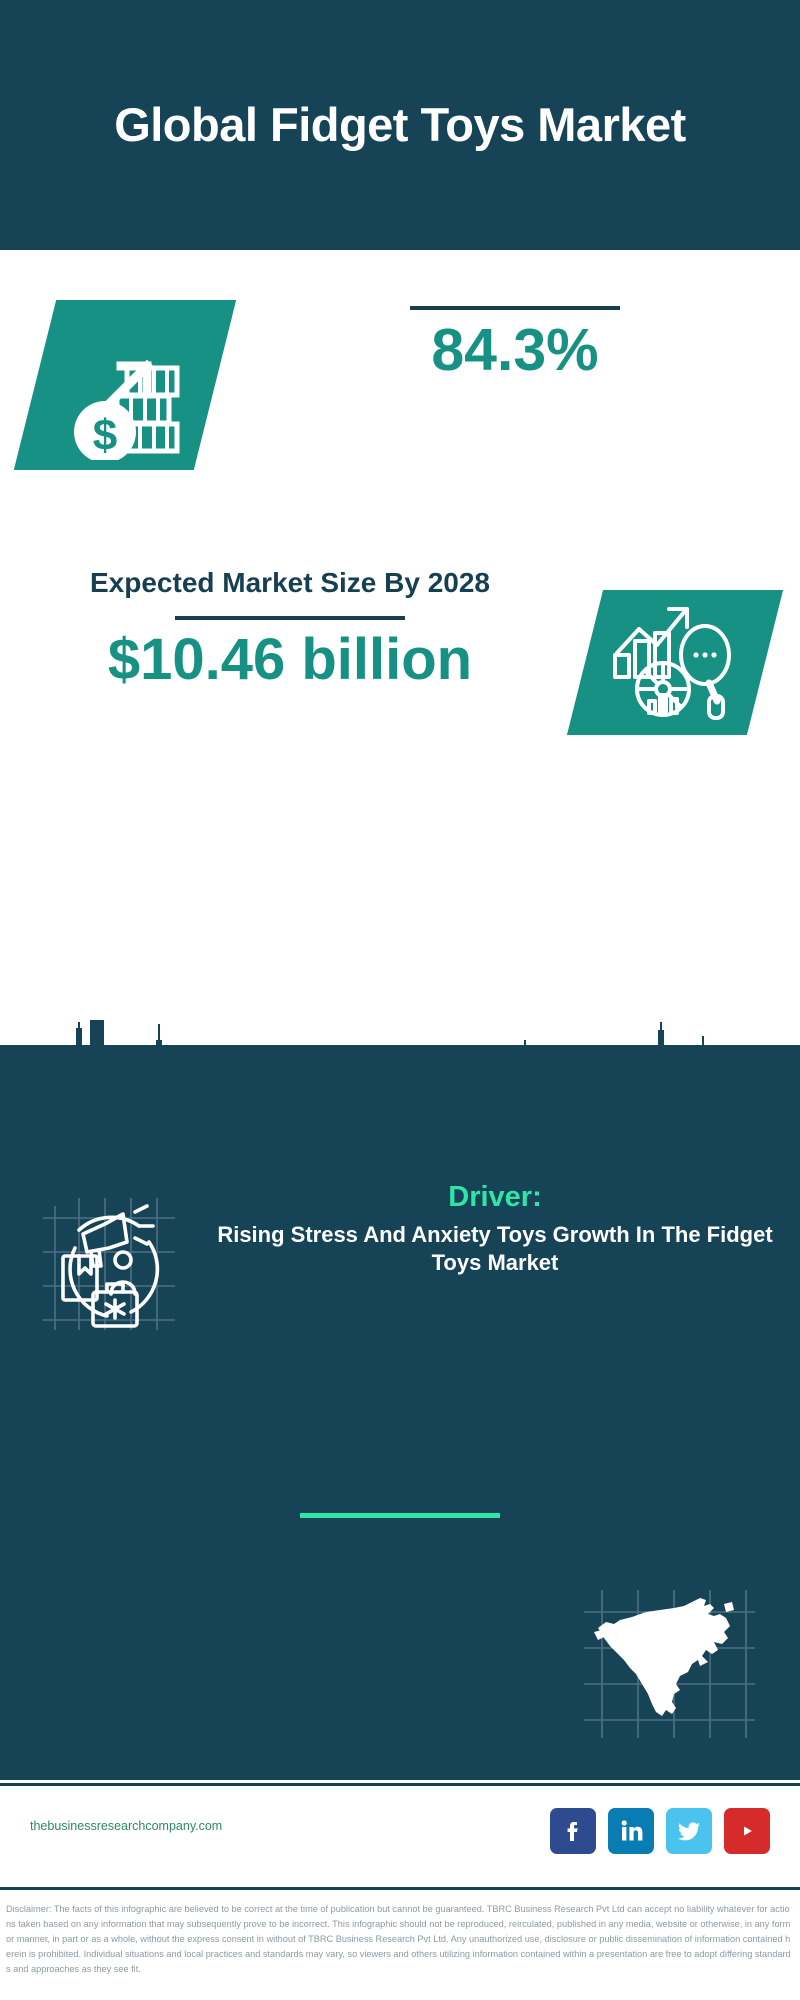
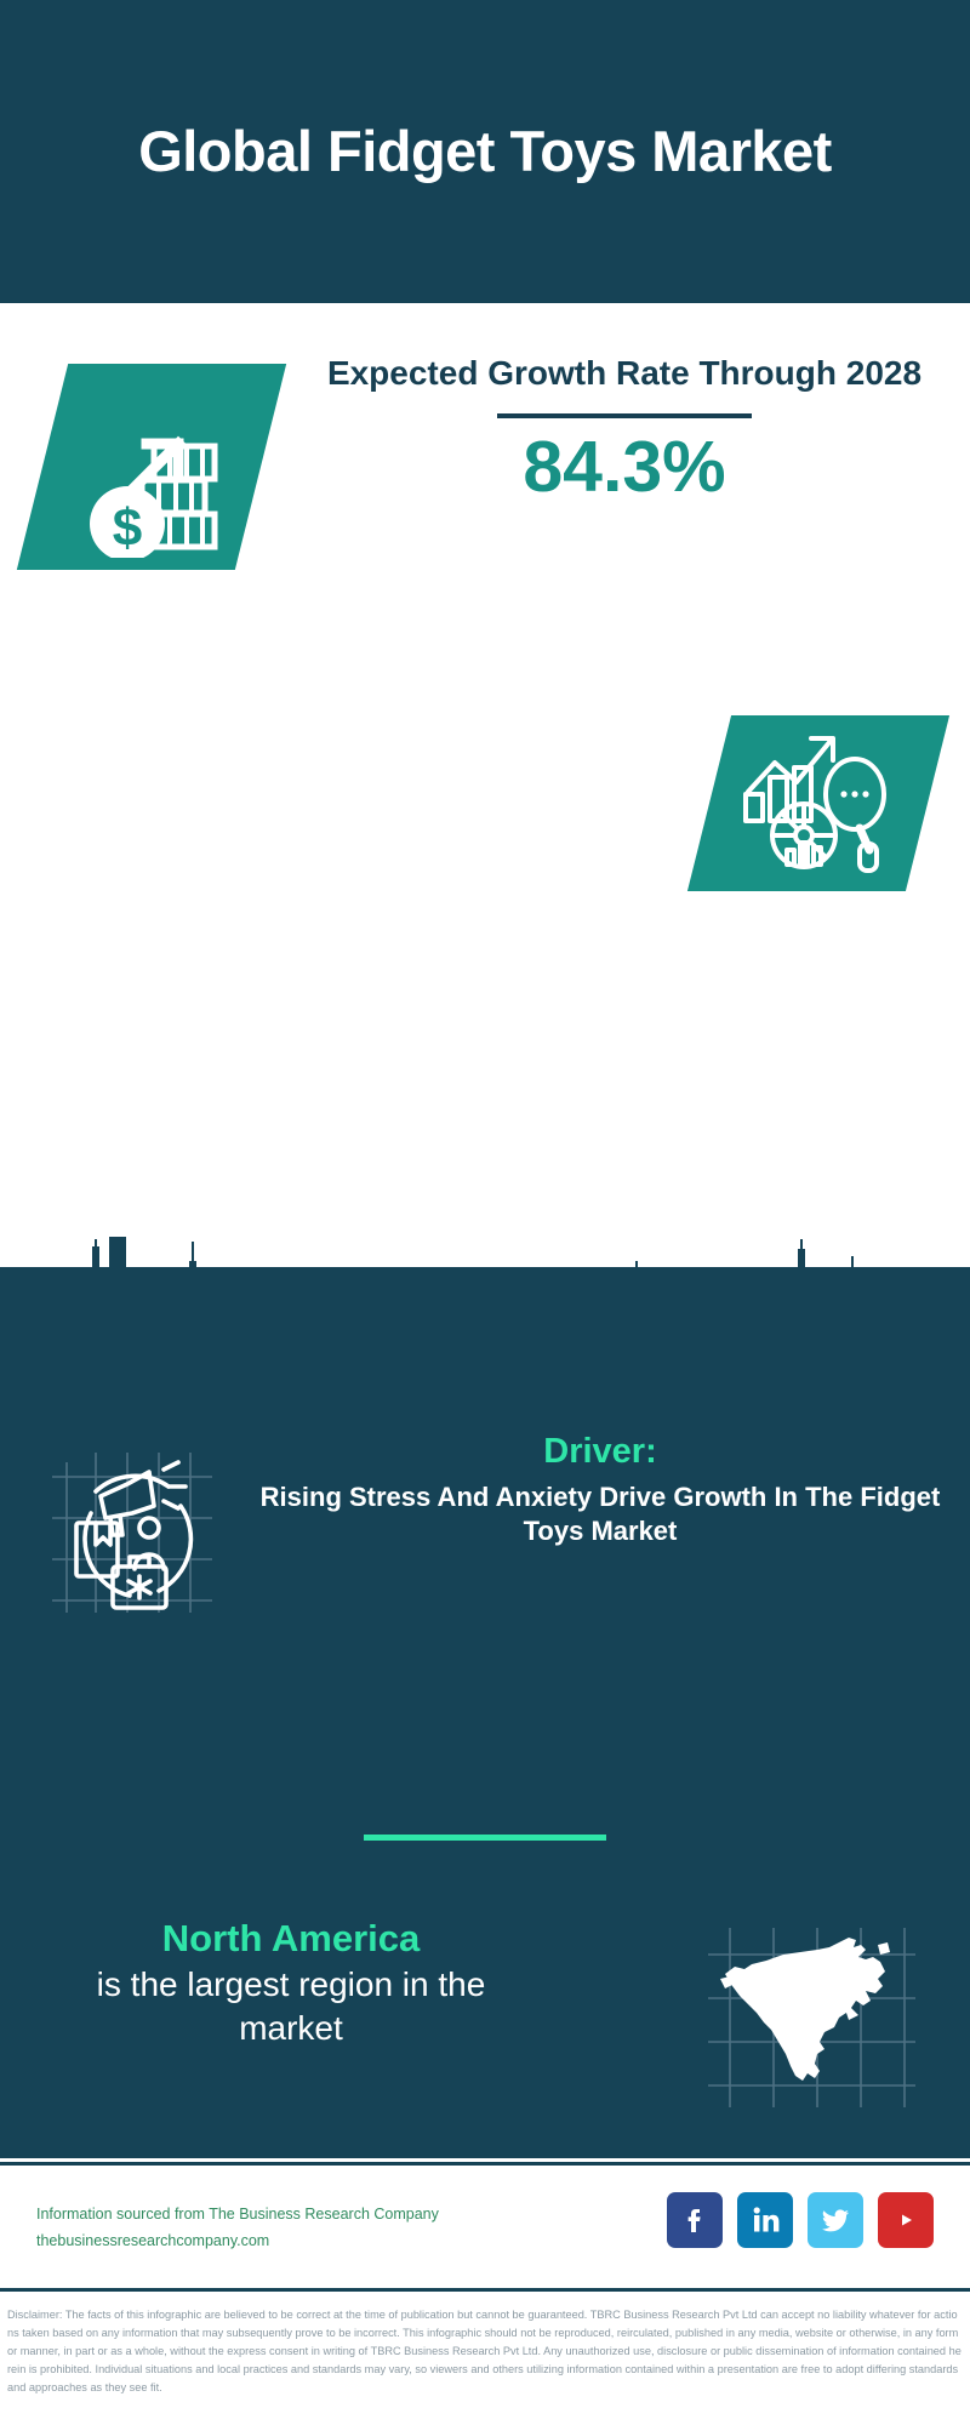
  Global Fidget Toys Market
  $
+ Expected Growth Rate Through 2028
  84.3%
- Expected Market Size By 2028
- $10.46 billion
  Driver:
- Rising Stress And Anxiety Toys Growth In The Fidget Toys Market
+ Rising Stress And Anxiety Drive Growth In The Fidget Toys Market
+ North America
+ is the largest region in the market
+ Information sourced from The Business Research Company
  thebusinessresearchcompany.com
- Disclaimer: The facts of this infographic are believed to be correct at the time of publication but cannot be guaranteed. TBRC Business Research Pvt Ltd can accept no liability whatever for actions taken based on any information that may subsequently prove to be incorrect. This infographic should not be reproduced, reirculated, published in any media, website or otherwise, in any form or manner, in part or as a whole, without the express consent in without of TBRC Business Research Pvt Ltd. Any unauthorized use, disclosure or public dissemination of information contained herein is prohibited. Individual situations and local practices and standards may vary, so viewers and others utilizing information contained within a presentation are free to adopt differing standards and approaches as they see fit.
+ Disclaimer: The facts of this infographic are believed to be correct at the time of publication but cannot be guaranteed. TBRC Business Research Pvt Ltd can accept no liability whatever for actions taken based on any information that may subsequently prove to be incorrect. This infographic should not be reproduced, reirculated, published in any media, website or otherwise, in any form or manner, in part or as a whole, without the express consent in writing of TBRC Business Research Pvt Ltd. Any unauthorized use, disclosure or public dissemination of information contained herein is prohibited. Individual situations and local practices and standards may vary, so viewers and others utilizing information contained within a presentation are free to adopt differing standards and approaches as they see fit.
